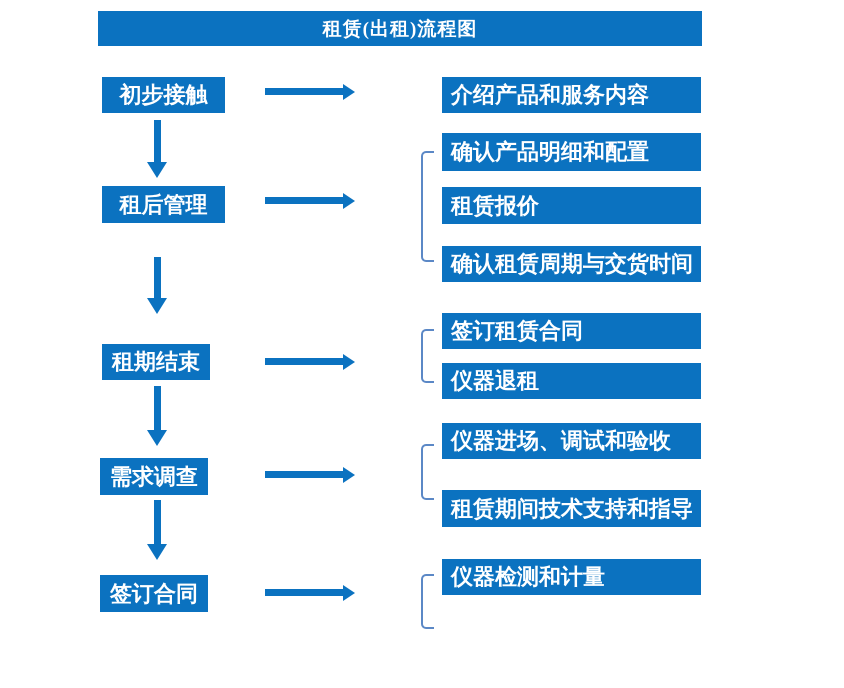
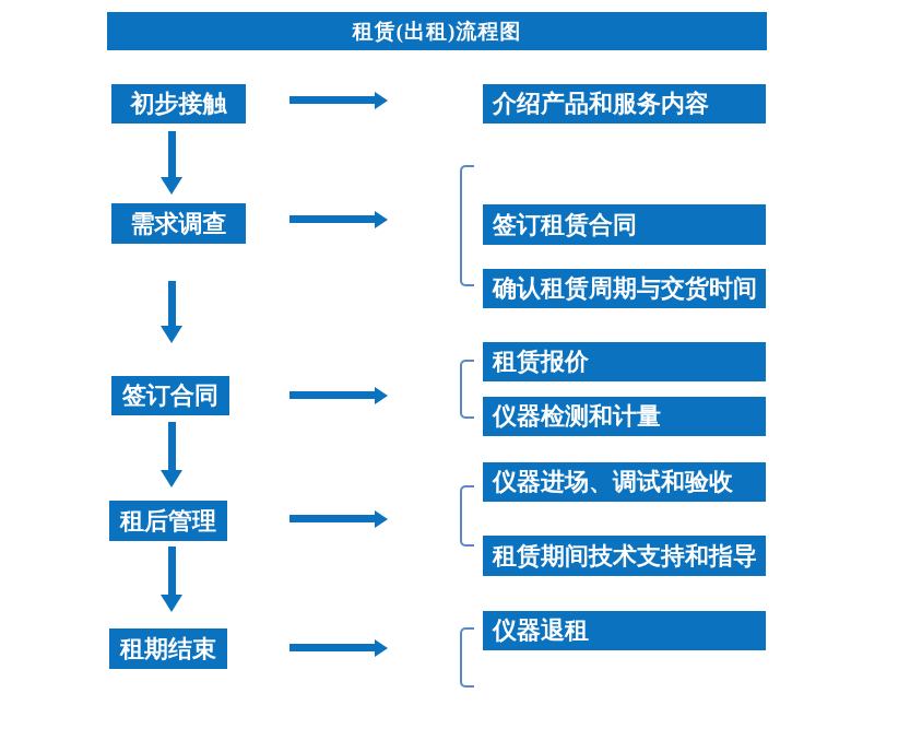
  租赁(出租)流程图
  初步接触
- 租后管理
+ 需求调查
- 租期结束
+ 签订合同
- 需求调查
+ 租后管理
- 签订合同
+ 租期结束
  介绍产品和服务内容
- 确认产品明细和配置
- 租赁报价
+ 签订租赁合同
  确认租赁周期与交货时间
- 签订租赁合同
+ 租赁报价
- 仪器退租
+ 仪器检测和计量
  仪器进场、调试和验收
  租赁期间技术支持和指导
- 仪器检测和计量
+ 仪器退租
